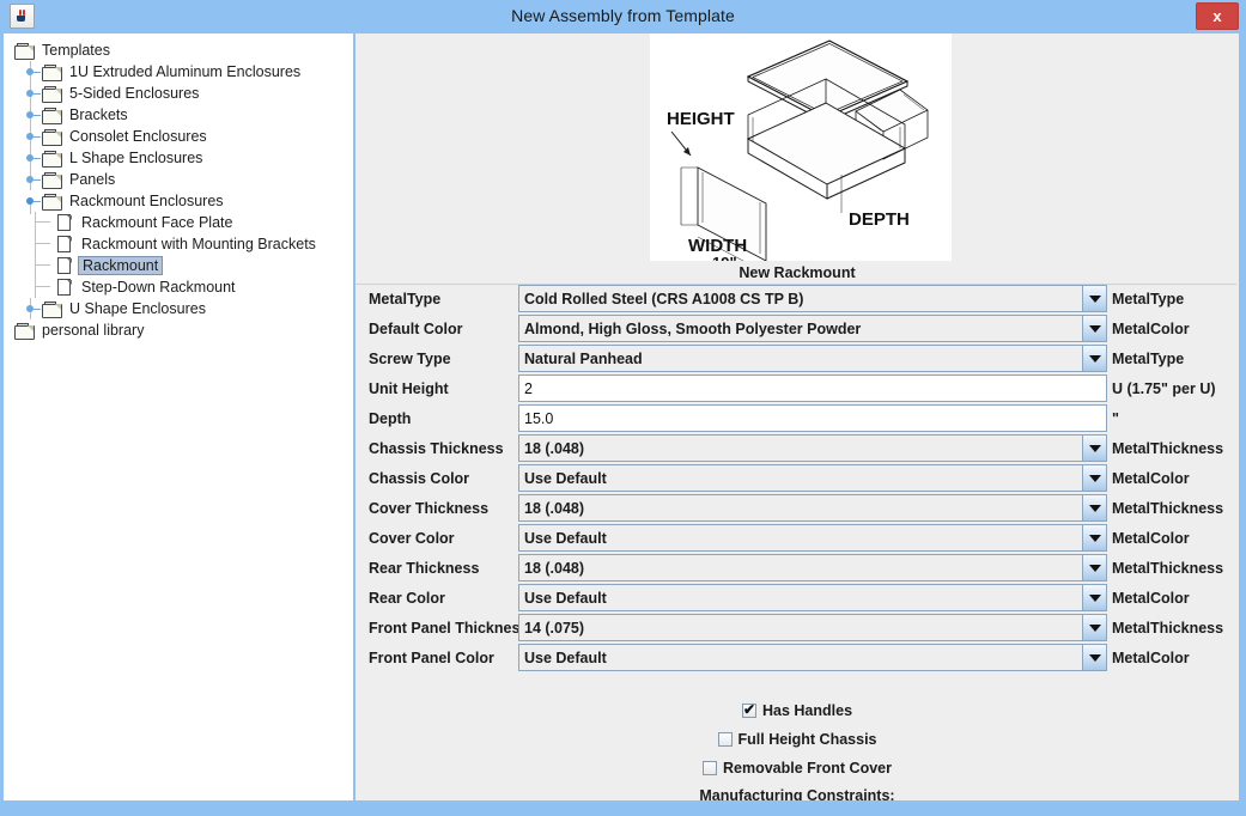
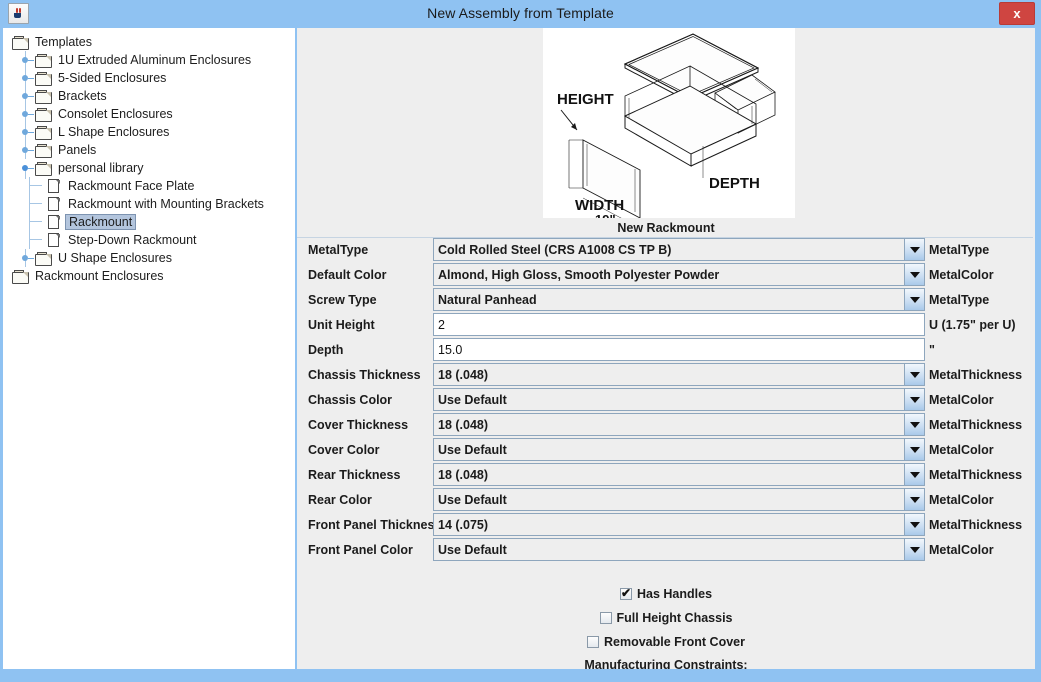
  New Assembly from Template
  x
  Templates
  1U Extruded Aluminum Enclosures
  5-Sided Enclosures
  Brackets
  Consolet Enclosures
  L Shape Enclosures
  Panels
- Rackmount Enclosures
+ personal library
  Rackmount Face Plate
  Rackmount with Mounting Brackets
  Rackmount
  Step-Down Rackmount
  U Shape Enclosures
- personal library
+ Rackmount Enclosures
  HEIGHT
  DEPTH
  WIDTH
  New Rackmount
  MetalType
  Cold Rolled Steel (CRS A1008 CS TP B)
  MetalType
  Default Color
  Almond, High Gloss, Smooth Polyester Powder
  MetalColor
  Screw Type
  Natural Panhead
  MetalType
  Unit Height
  2
  U (1.75" per U)
  Depth
  15.0
  "
  Chassis Thickness
  18 (.048)
  MetalThickness
  Chassis Color
  Use Default
  MetalColor
  Cover Thickness
  18 (.048)
  MetalThickness
  Cover Color
  Use Default
  MetalColor
  Rear Thickness
  18 (.048)
  MetalThickness
  Rear Color
  Use Default
  MetalColor
  Front Panel Thicknes
  14 (.075)
  MetalThickness
  Front Panel Color
  Use Default
  MetalColor
  Has Handles
  Full Height Chassis
  Removable Front Cover
  Manufacturing Constraints:
